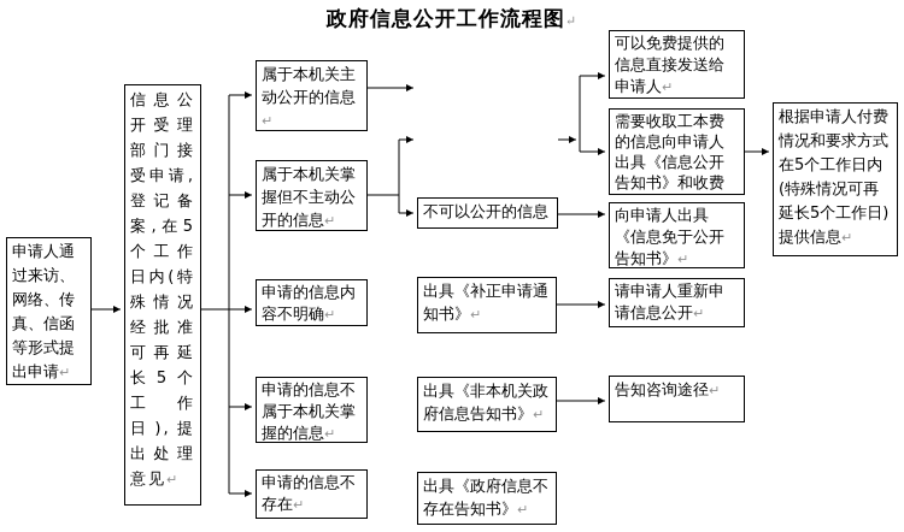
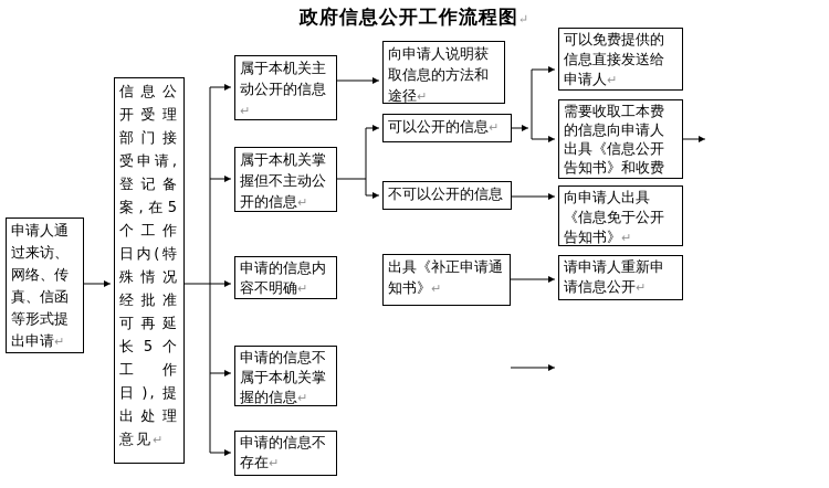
  政府信息公开工作流程图↵
  申请人通过来访、网络、传真、信函等形式提出申请↵
  信息公开受理部门接受申请,登记备案,在5个工作日内(特殊情况经批准可再延长5个工作日),提出处理意见↵
  属于本机关主动公开的信息↵
  属于本机关掌握但不主动公开的信息↵
  申请的信息内容不明确↵
  申请的信息不属于本机关掌握的信息↵
  申请的信息不存在↵
+ 向申请人说明获取信息的方法和途径↵
+ 可以公开的信息↵
  不可以公开的信息
  出具《补正申请通知书》↵
- 出具《非本机关政府信息告知书》↵
- 出具《政府信息不存在告知书》↵
  可以免费提供的信息直接发送给申请人↵
  需要收取工本费的信息向申请人出具《信息公开告知书》和收费
  向申请人出具《信息免于公开告知书》↵
  请申请人重新申请信息公开↵
- 告知咨询途径↵
- 根据申请人付费情况和要求方式在5个工作日内(特殊情况可再延长5个工作日)提供信息↵
